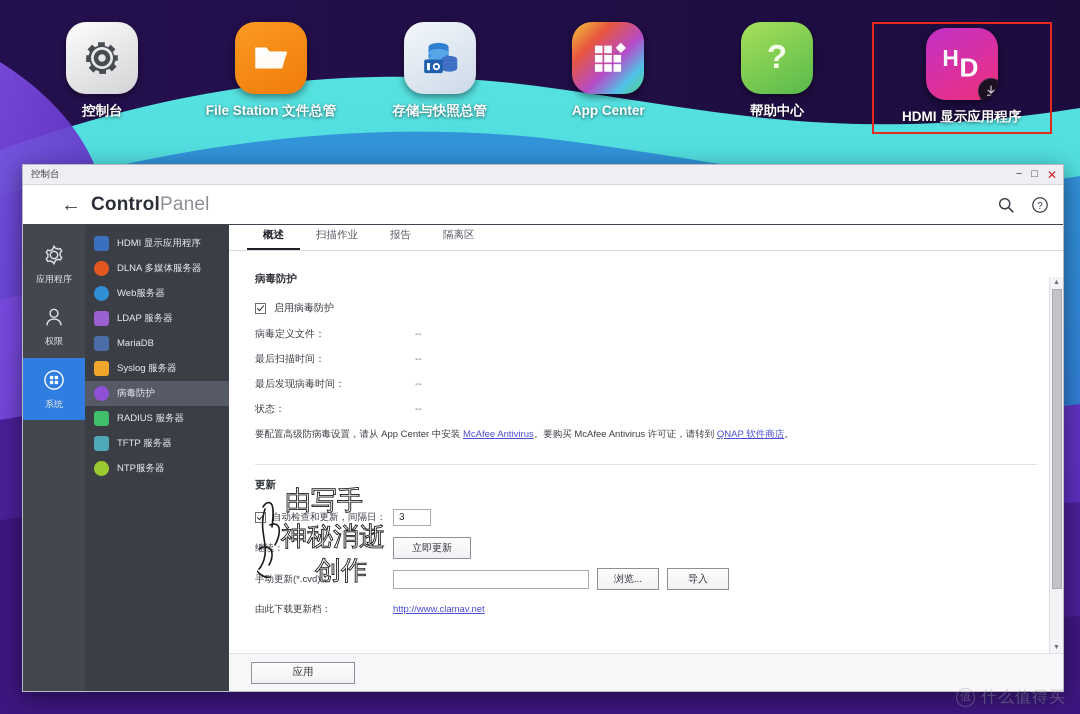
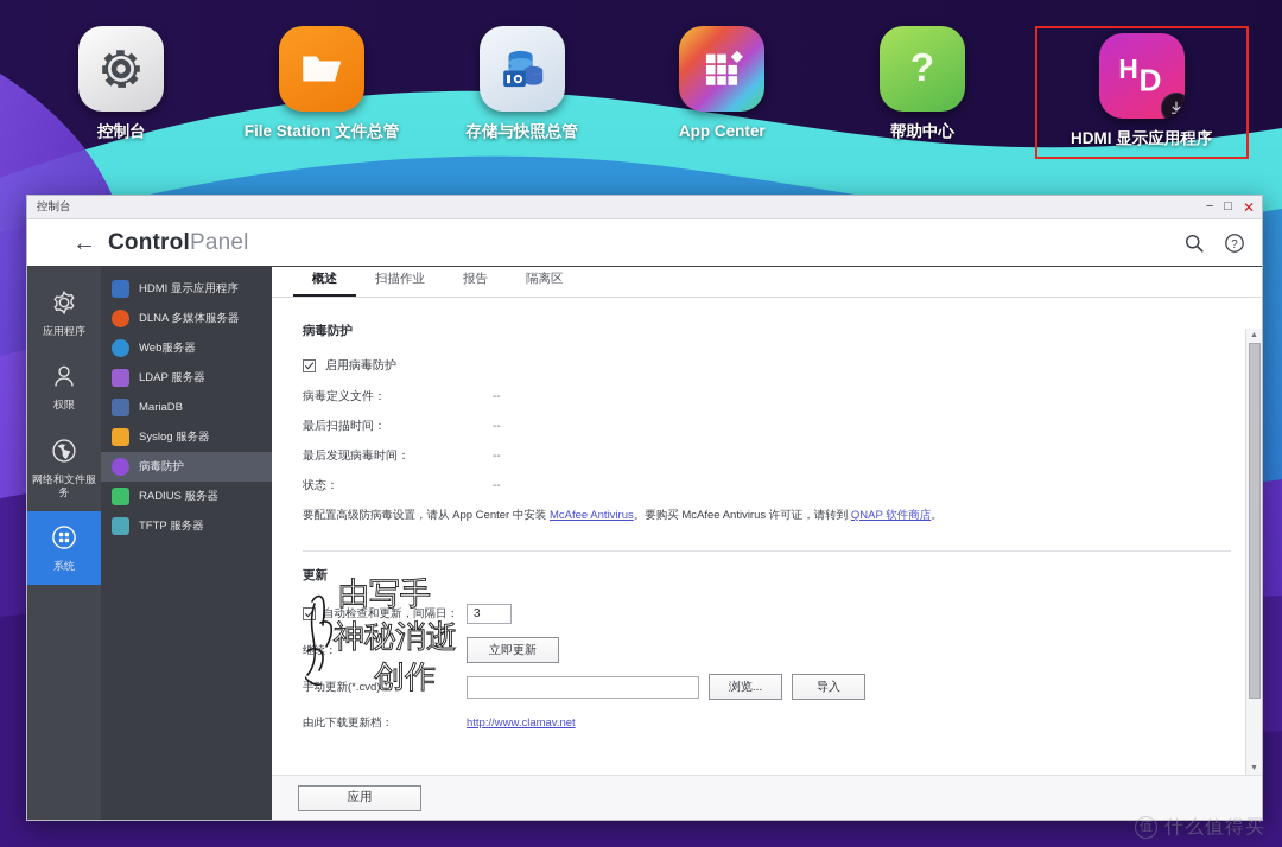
  控制台
  File Station 文件总管
  存储与快照总管
  App Center
  ?
  帮助中心
  H
  D
  HDMI 显示应用程序
  控制台
  −
  □
  ✕
  ←
  ControlPanel
  ?
  应用程序
  权限
+ 网络和文件服务
  系统
  HDMI 显示应用程序
  DLNA 多媒体服务器
  Web服务器
  LDAP 服务器
  MariaDB
  Syslog 服务器
  病毒防护
  RADIUS 服务器
  TFTP 服务器
- NTP服务器
  概述
  扫描作业
  报告
  隔离区
  病毒防护
  启用病毒防护
  病毒定义文件：
  --
  最后扫描时间：
  --
  最后发现病毒时间：
  --
  状态：
  --
  要配置高级防病毒设置，请从 App Center 中安装 McAfee Antivirus。要购买 McAfee Antivirus 许可证，请转到 QNAP 软件商店。
  更新
  自动检查和更新，间隔日：
  3
  立即更新
  手动更新(*.cvd)：
  浏览...
  导入
  由此下载更新档：
  http://www.clamav.net
  由写手
  神秘消逝
  创作
  应用
  值
  什么值得买
